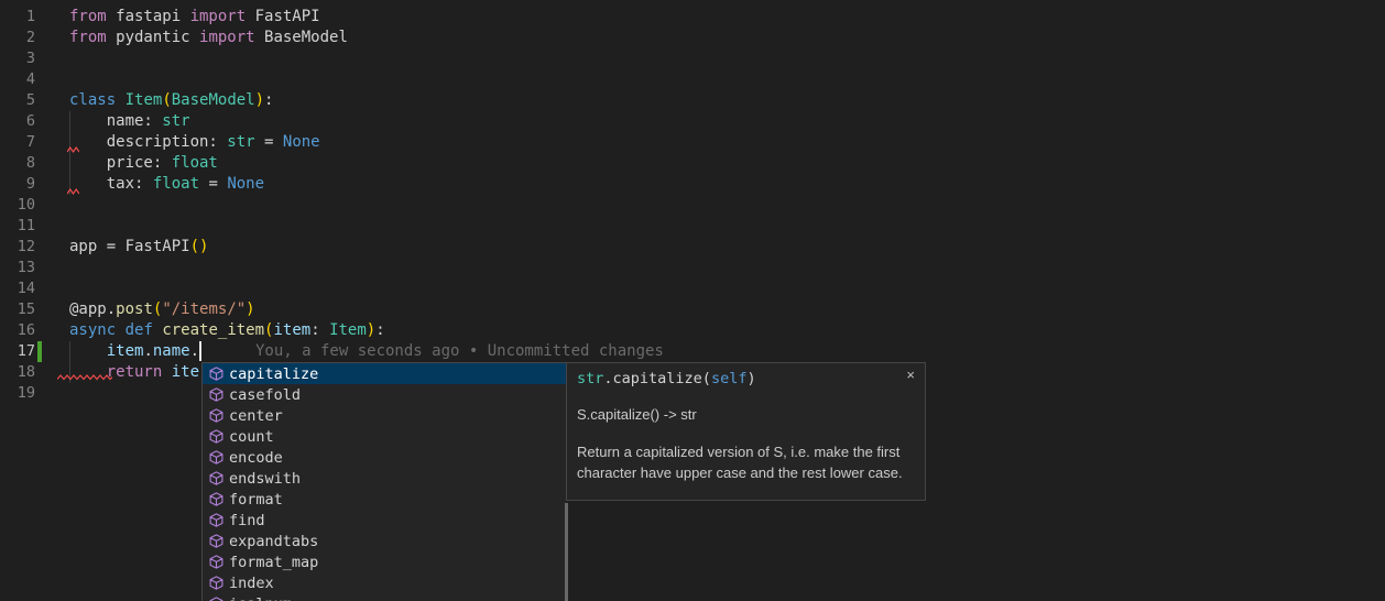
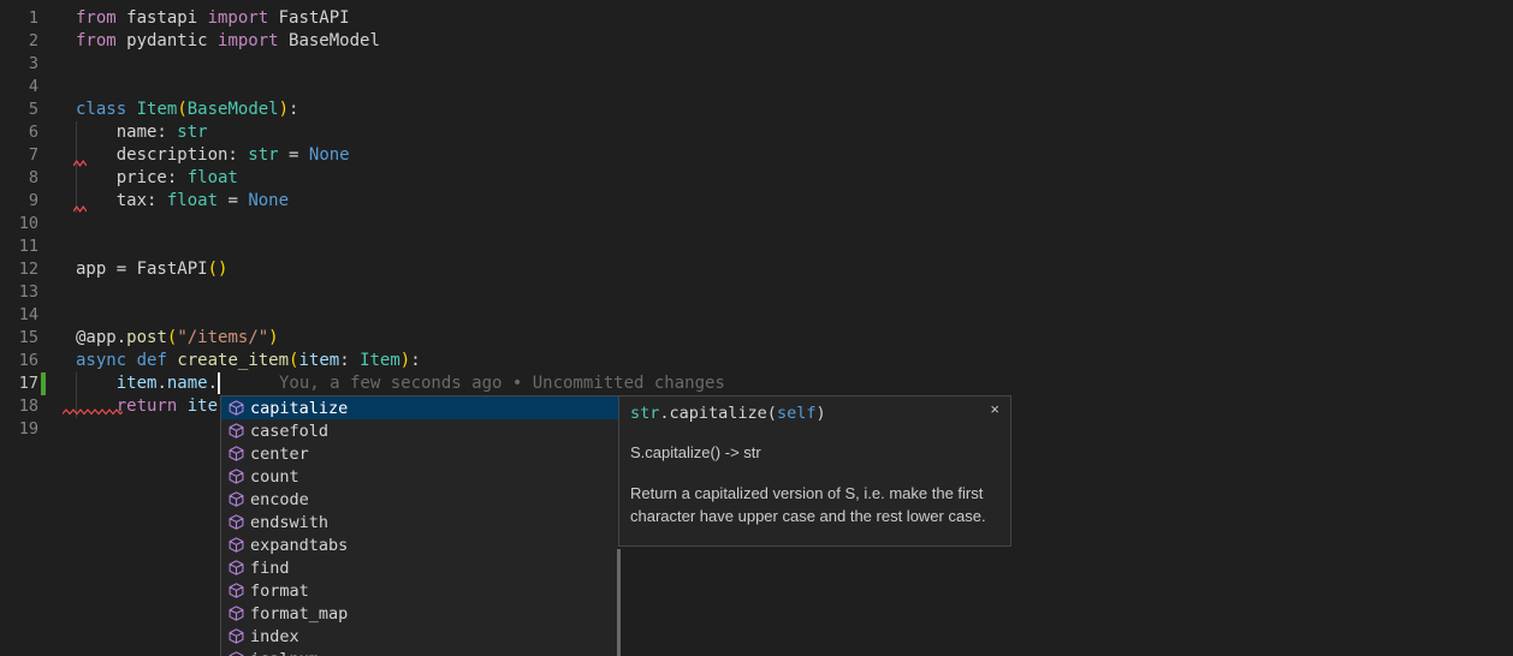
  1
  2
  3
  4
  5
  6
  7
  8
  9
  10
  11
  12
  13
  14
  15
  16
  17
  18
  19
  from fastapi import FastAPI
  from pydantic import BaseModel
  class Item(BaseModel):
  name: str
  description: str = None
  price: float
  tax: float = None
  app = FastAPI()
  @app.post("/items/")
  async def create_item(item: Item):
  item.name.
  return ite
  You, a few seconds ago • Uncommitted changes
  capitalize
  casefold
  center
  count
  encode
  endswith
- format
+ expandtabs
  find
- expandtabs
+ format
  format_map
  index
  str.capitalize(self)
  ×
  S.capitalize() -> str
  Return a capitalized version of S, i.e. make the first character have upper case and the rest lower case.
